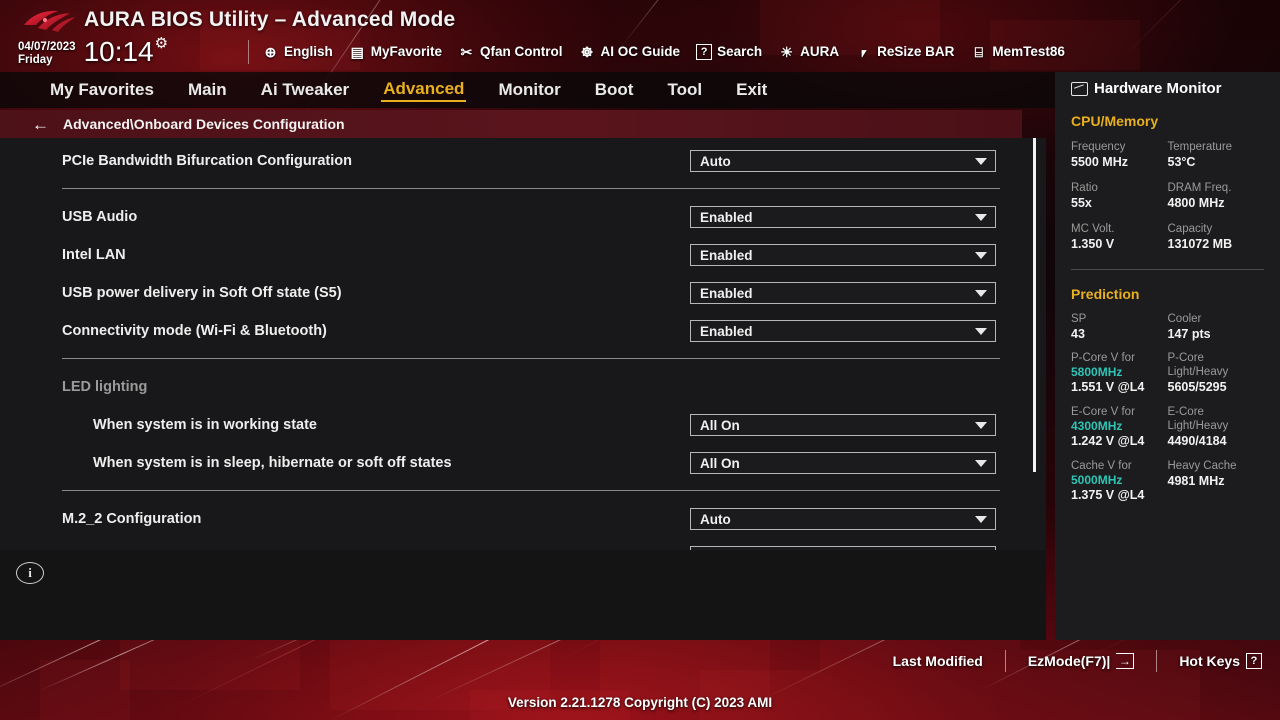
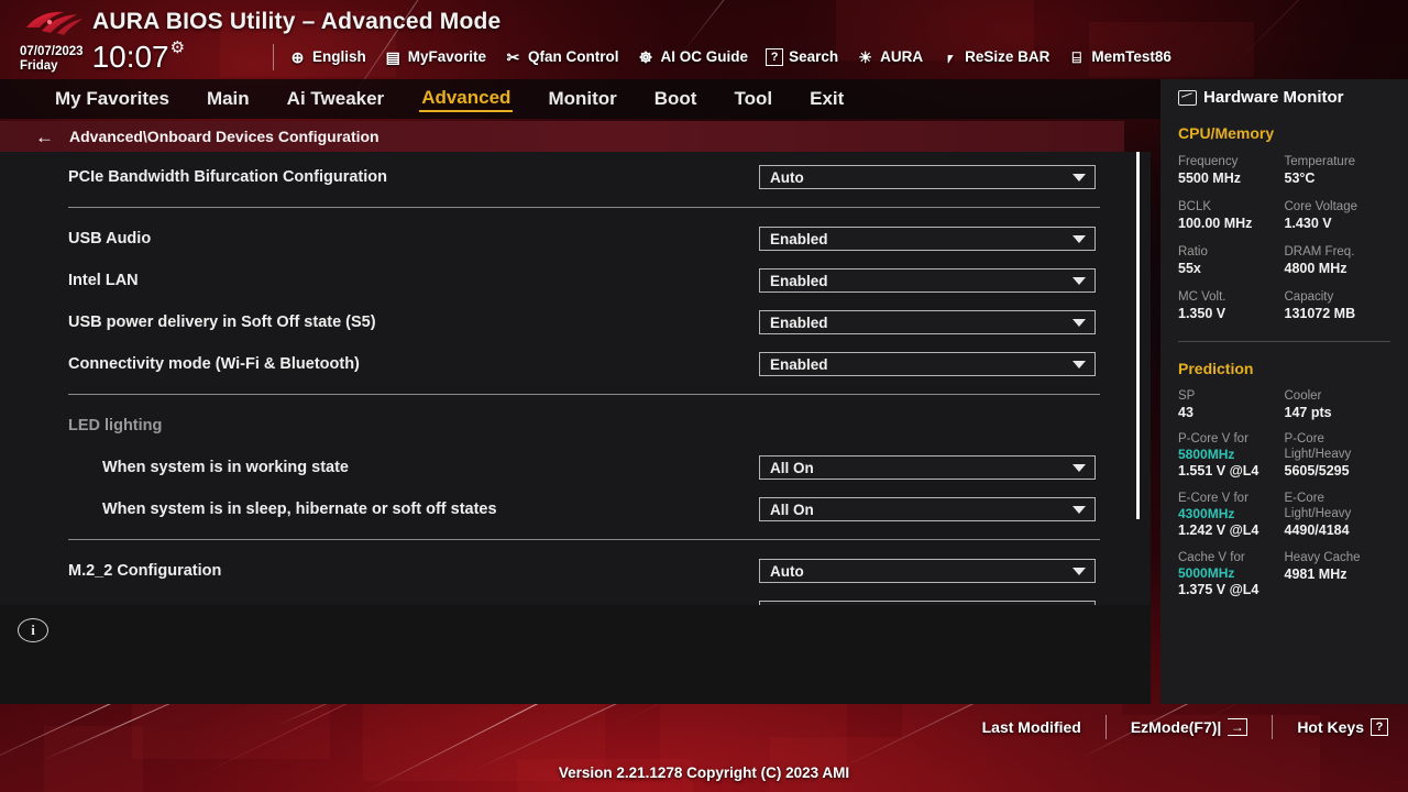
  AURA BIOS Utility – Advanced Mode
- 04/07/2023
+ 07/07/2023
  Friday
- 10:14
+ 10:07
  ⚙
  ⊕
  English
  ▤
  MyFavorite
  ✂
  Qfan Control
  ☸
  AI OC Guide
  ?
  Search
  ☀
  AURA
  ⎖
  ReSize BAR
  ⌸
  MemTest86
  My Favorites
  Main
  Ai Tweaker
  Advanced
  Monitor
  Boot
  Tool
  Exit
  ←
  Advanced\Onboard Devices Configuration
  PCIe Bandwidth Bifurcation Configuration
  Auto
  USB Audio
  Enabled
  Intel LAN
  Enabled
  USB power delivery in Soft Off state (S5)
  Enabled
  Connectivity mode (Wi-Fi & Bluetooth)
  Enabled
  LED lighting
  When system is in working state
  All On
  When system is in sleep, hibernate or soft off states
  All On
  M.2_2 Configuration
  Auto
  i
  Hardware Monitor
  CPU/Memory
  Frequency
  5500 MHz
  Temperature
  53°C
+ BCLK
+ 100.00 MHz
+ Core Voltage
+ 1.430 V
  Ratio
  55x
  DRAM Freq.
  4800 MHz
  MC Volt.
  1.350 V
  Capacity
  131072 MB
  Prediction
  SP
  43
  Cooler
  147 pts
  P-Core V for
  5800MHz
  1.551 V @L4
  P-Core
  Light/Heavy
  5605/5295
  E-Core V for
  4300MHz
  1.242 V @L4
  E-Core
  Light/Heavy
  4490/4184
  Cache V for
  5000MHz
  1.375 V @L4
  Heavy Cache
  4981 MHz
  Last Modified
  EzMode(F7)|
  Hot Keys
  ?
  Version 2.21.1278 Copyright (C) 2023 AMI
